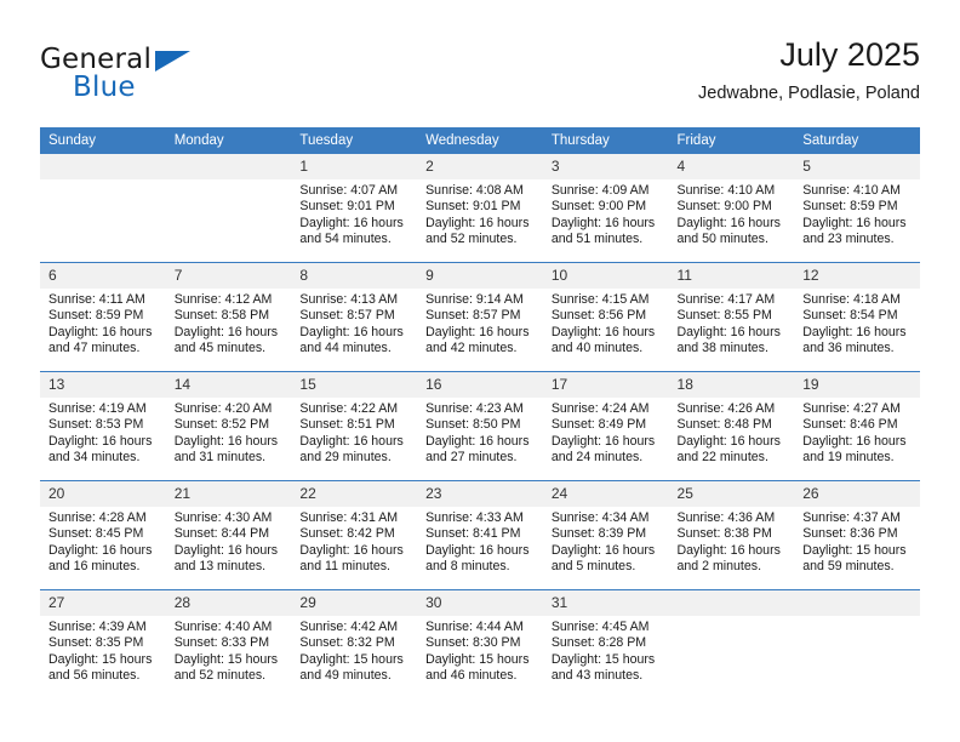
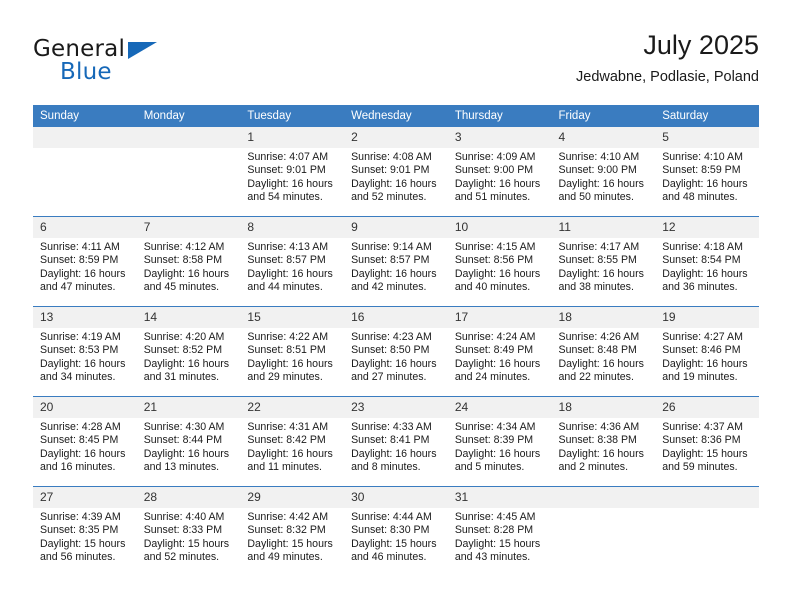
  General
  Blue
  July 2025
  Jedwabne, Podlasie, Poland
  Sunday	Monday	Tuesday	Wednesday	Thursday	Friday	Saturday
- 		1 Sunrise: 4:07 AM Sunset: 9:01 PM Daylight: 16 hours and 54 minutes.	2 Sunrise: 4:08 AM Sunset: 9:01 PM Daylight: 16 hours and 52 minutes.	3 Sunrise: 4:09 AM Sunset: 9:00 PM Daylight: 16 hours and 51 minutes.	4 Sunrise: 4:10 AM Sunset: 9:00 PM Daylight: 16 hours and 50 minutes.	5 Sunrise: 4:10 AM Sunset: 8:59 PM Daylight: 16 hours and 23 minutes.
+ 		1 Sunrise: 4:07 AM Sunset: 9:01 PM Daylight: 16 hours and 54 minutes.	2 Sunrise: 4:08 AM Sunset: 9:01 PM Daylight: 16 hours and 52 minutes.	3 Sunrise: 4:09 AM Sunset: 9:00 PM Daylight: 16 hours and 51 minutes.	4 Sunrise: 4:10 AM Sunset: 9:00 PM Daylight: 16 hours and 50 minutes.	5 Sunrise: 4:10 AM Sunset: 8:59 PM Daylight: 16 hours and 48 minutes.
  6 Sunrise: 4:11 AM Sunset: 8:59 PM Daylight: 16 hours and 47 minutes.	7 Sunrise: 4:12 AM Sunset: 8:58 PM Daylight: 16 hours and 45 minutes.	8 Sunrise: 4:13 AM Sunset: 8:57 PM Daylight: 16 hours and 44 minutes.	9 Sunrise: 9:14 AM Sunset: 8:57 PM Daylight: 16 hours and 42 minutes.	10 Sunrise: 4:15 AM Sunset: 8:56 PM Daylight: 16 hours and 40 minutes.	11 Sunrise: 4:17 AM Sunset: 8:55 PM Daylight: 16 hours and 38 minutes.	12 Sunrise: 4:18 AM Sunset: 8:54 PM Daylight: 16 hours and 36 minutes.
  13 Sunrise: 4:19 AM Sunset: 8:53 PM Daylight: 16 hours and 34 minutes.	14 Sunrise: 4:20 AM Sunset: 8:52 PM Daylight: 16 hours and 31 minutes.	15 Sunrise: 4:22 AM Sunset: 8:51 PM Daylight: 16 hours and 29 minutes.	16 Sunrise: 4:23 AM Sunset: 8:50 PM Daylight: 16 hours and 27 minutes.	17 Sunrise: 4:24 AM Sunset: 8:49 PM Daylight: 16 hours and 24 minutes.	18 Sunrise: 4:26 AM Sunset: 8:48 PM Daylight: 16 hours and 22 minutes.	19 Sunrise: 4:27 AM Sunset: 8:46 PM Daylight: 16 hours and 19 minutes.
- 20 Sunrise: 4:28 AM Sunset: 8:45 PM Daylight: 16 hours and 16 minutes.	21 Sunrise: 4:30 AM Sunset: 8:44 PM Daylight: 16 hours and 13 minutes.	22 Sunrise: 4:31 AM Sunset: 8:42 PM Daylight: 16 hours and 11 minutes.	23 Sunrise: 4:33 AM Sunset: 8:41 PM Daylight: 16 hours and 8 minutes.	24 Sunrise: 4:34 AM Sunset: 8:39 PM Daylight: 16 hours and 5 minutes.	25 Sunrise: 4:36 AM Sunset: 8:38 PM Daylight: 16 hours and 2 minutes.	26 Sunrise: 4:37 AM Sunset: 8:36 PM Daylight: 15 hours and 59 minutes.
+ 20 Sunrise: 4:28 AM Sunset: 8:45 PM Daylight: 16 hours and 16 minutes.	21 Sunrise: 4:30 AM Sunset: 8:44 PM Daylight: 16 hours and 13 minutes.	22 Sunrise: 4:31 AM Sunset: 8:42 PM Daylight: 16 hours and 11 minutes.	23 Sunrise: 4:33 AM Sunset: 8:41 PM Daylight: 16 hours and 8 minutes.	24 Sunrise: 4:34 AM Sunset: 8:39 PM Daylight: 16 hours and 5 minutes.	18 Sunrise: 4:36 AM Sunset: 8:38 PM Daylight: 16 hours and 2 minutes.	26 Sunrise: 4:37 AM Sunset: 8:36 PM Daylight: 15 hours and 59 minutes.
  27 Sunrise: 4:39 AM Sunset: 8:35 PM Daylight: 15 hours and 56 minutes.	28 Sunrise: 4:40 AM Sunset: 8:33 PM Daylight: 15 hours and 52 minutes.	29 Sunrise: 4:42 AM Sunset: 8:32 PM Daylight: 15 hours and 49 minutes.	30 Sunrise: 4:44 AM Sunset: 8:30 PM Daylight: 15 hours and 46 minutes.	31 Sunrise: 4:45 AM Sunset: 8:28 PM Daylight: 15 hours and 43 minutes.
